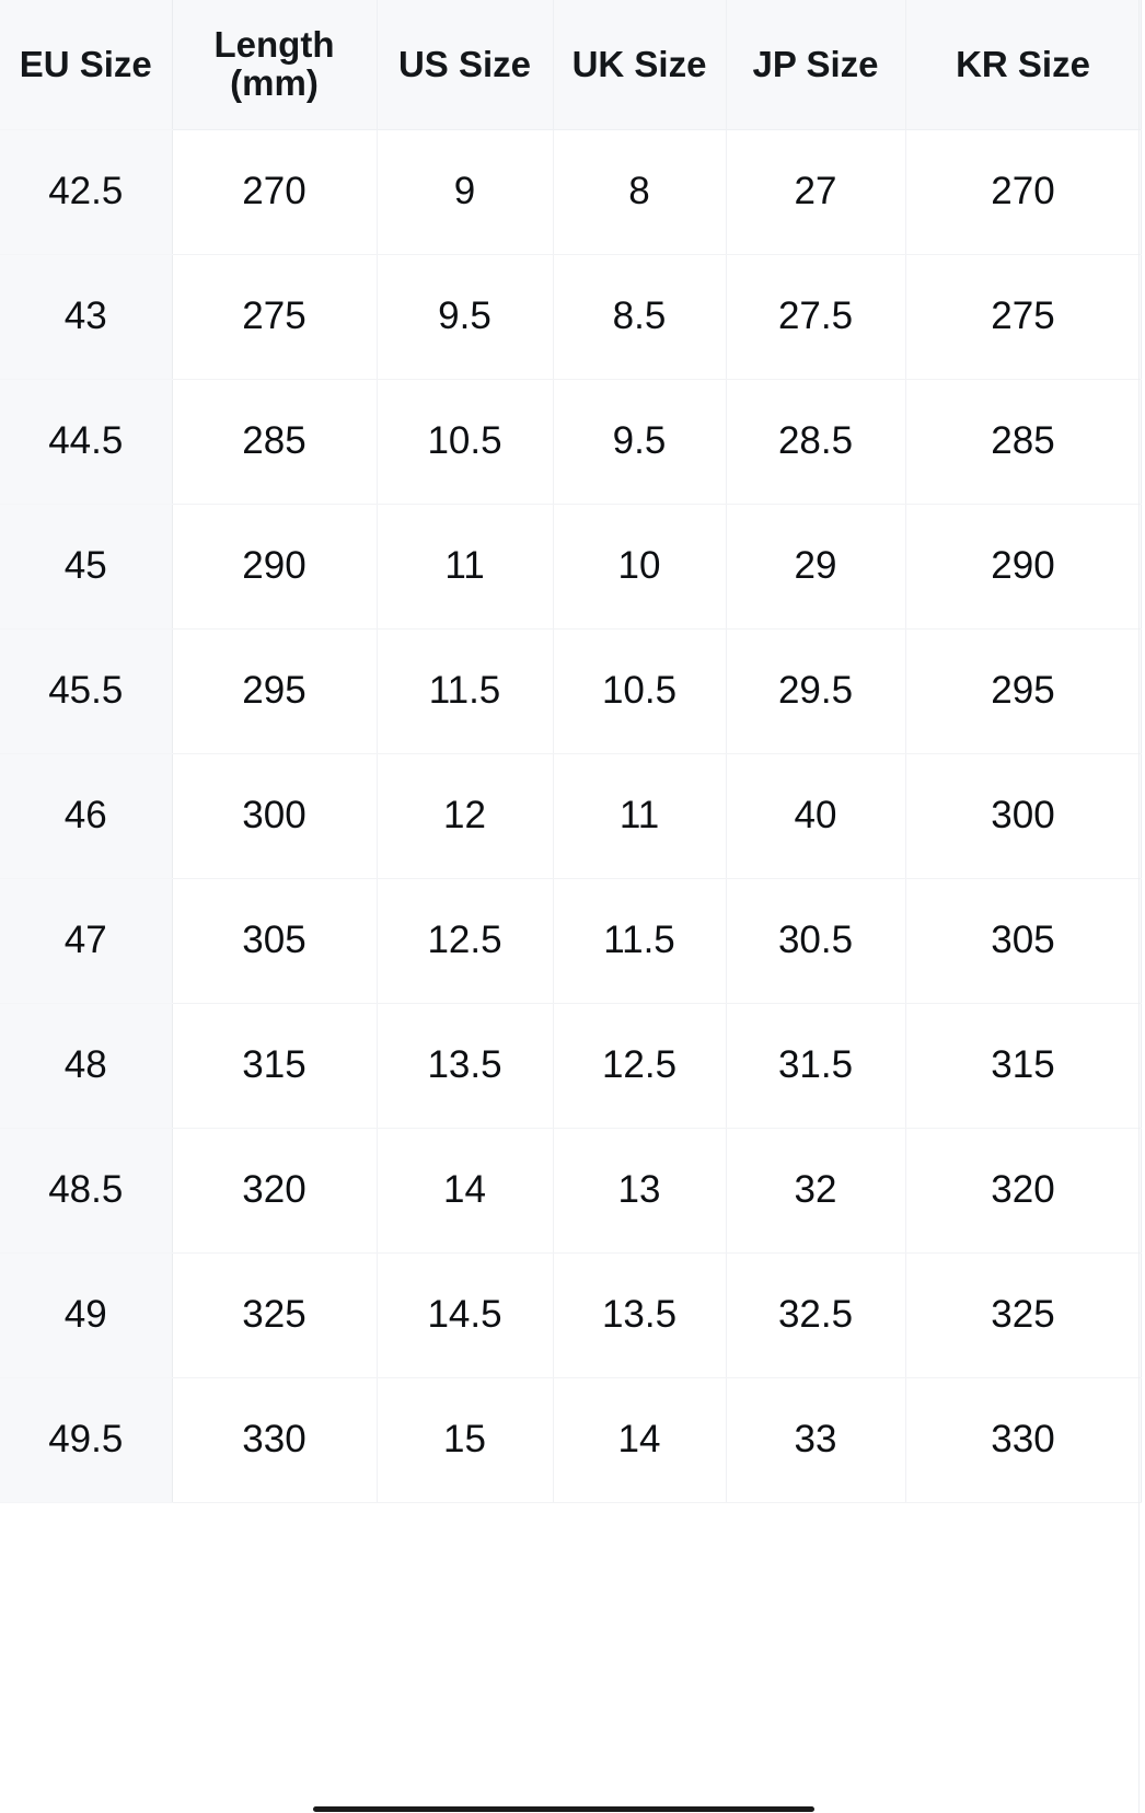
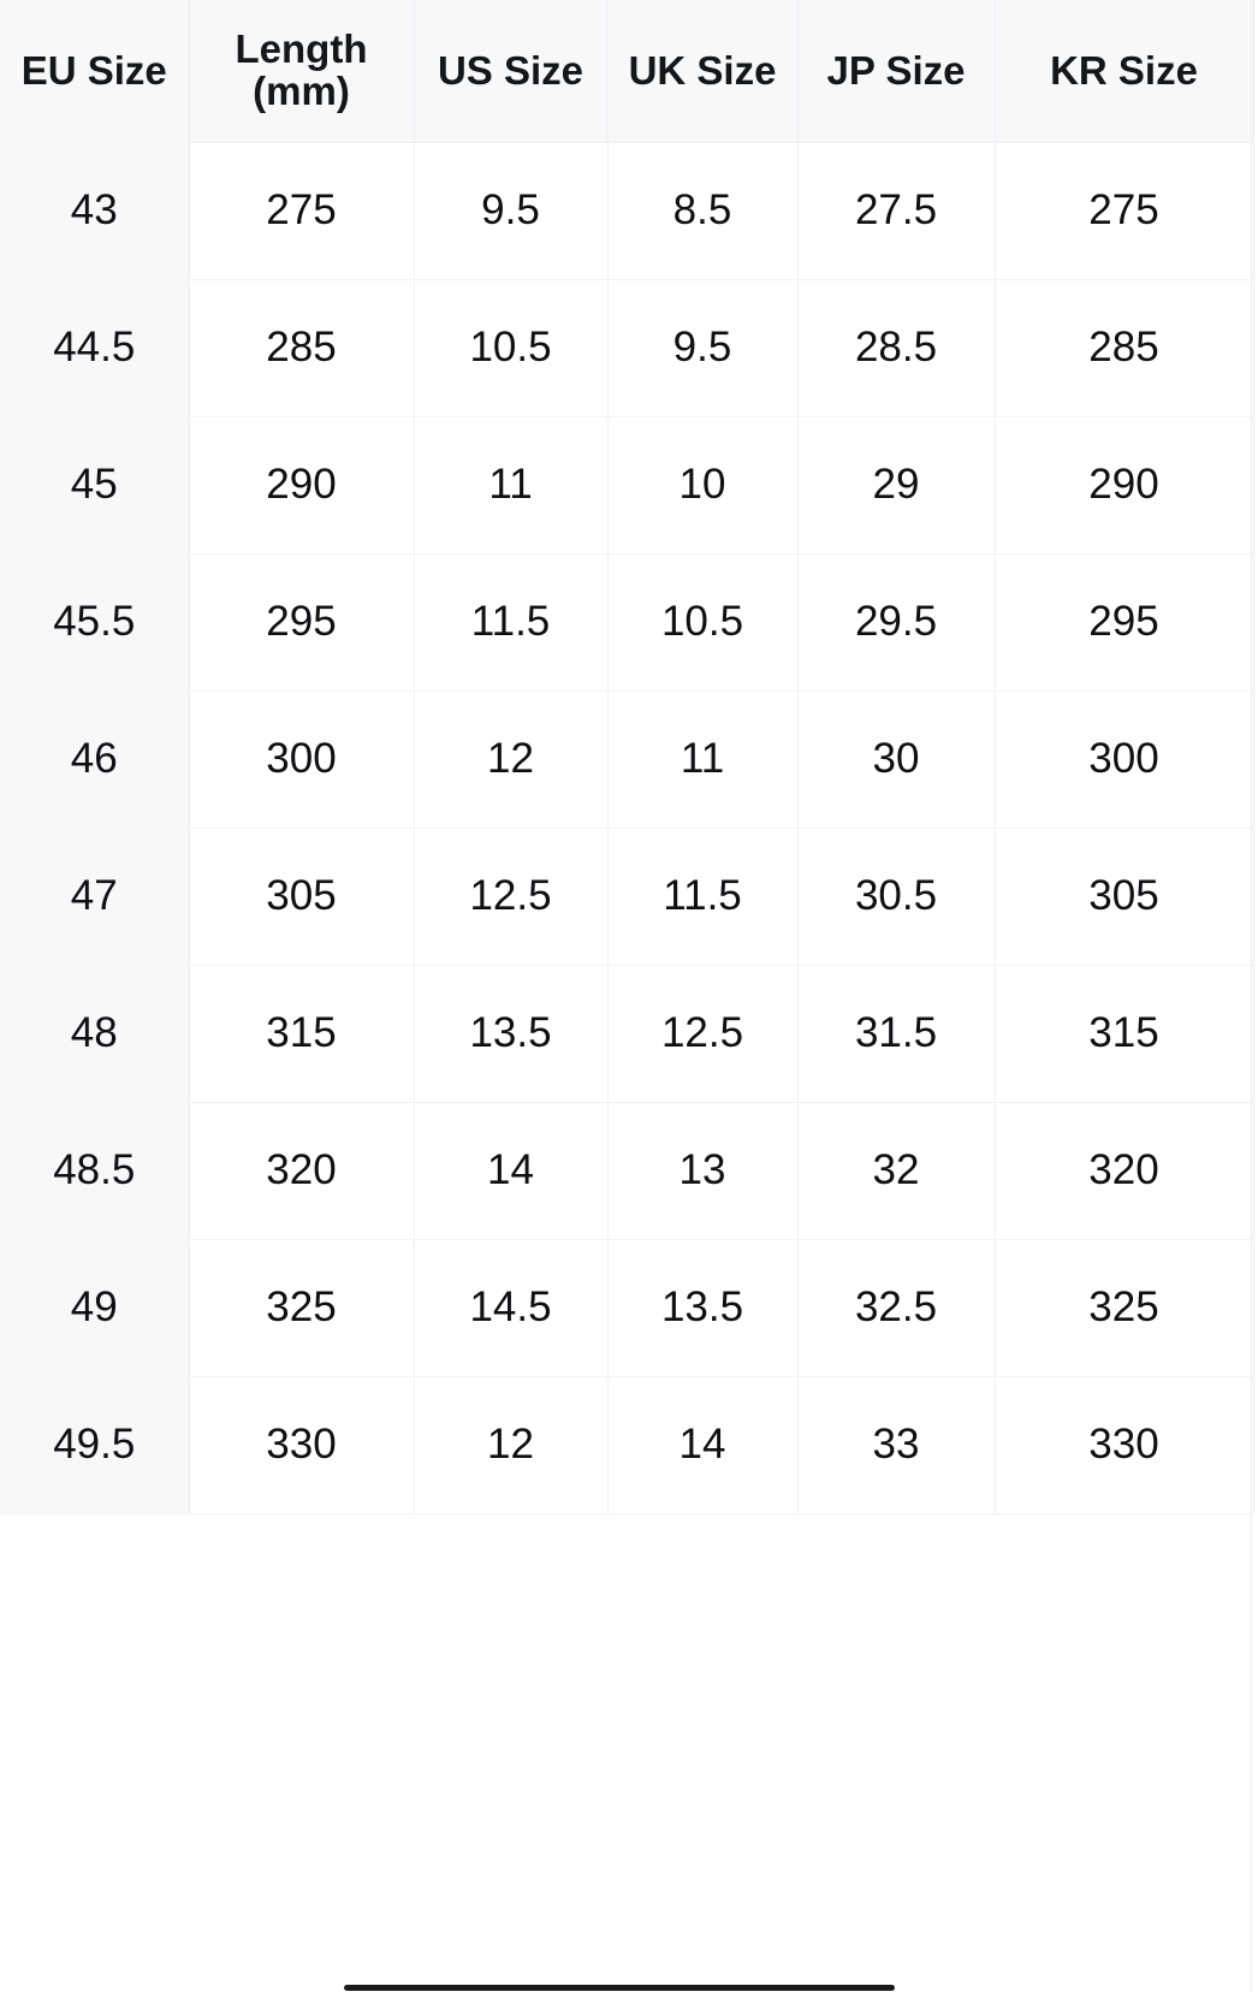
  EU Size	Length (mm)	US Size	UK Size	JP Size	KR Size
- 42.5	270	9	8	27	270
  43	275	9.5	8.5	27.5	275
  44.5	285	10.5	9.5	28.5	285
  45	290	11	10	29	290
  45.5	295	11.5	10.5	29.5	295
- 46	300	12	11	40	300
+ 46	300	12	11	30	300
  47	305	12.5	11.5	30.5	305
  48	315	13.5	12.5	31.5	315
  48.5	320	14	13	32	320
  49	325	14.5	13.5	32.5	325
- 49.5	330	15	14	33	330
+ 49.5	330	12	14	33	330
